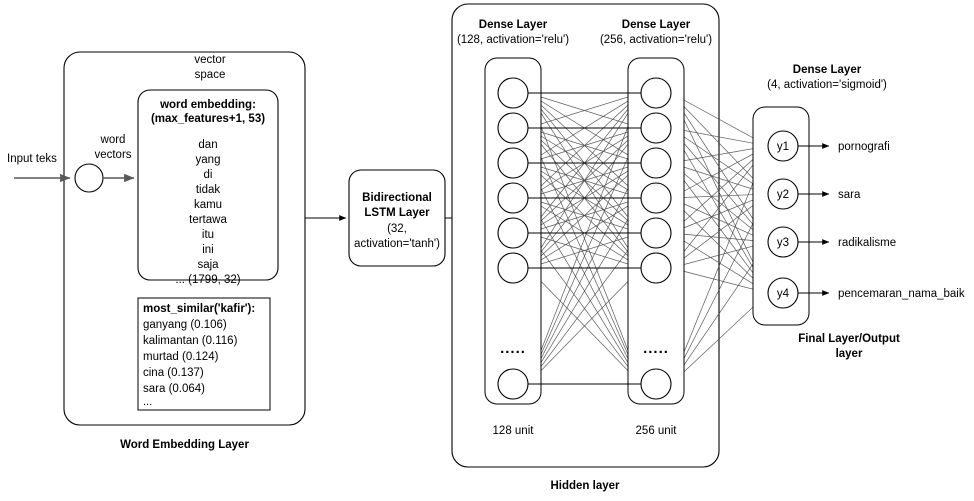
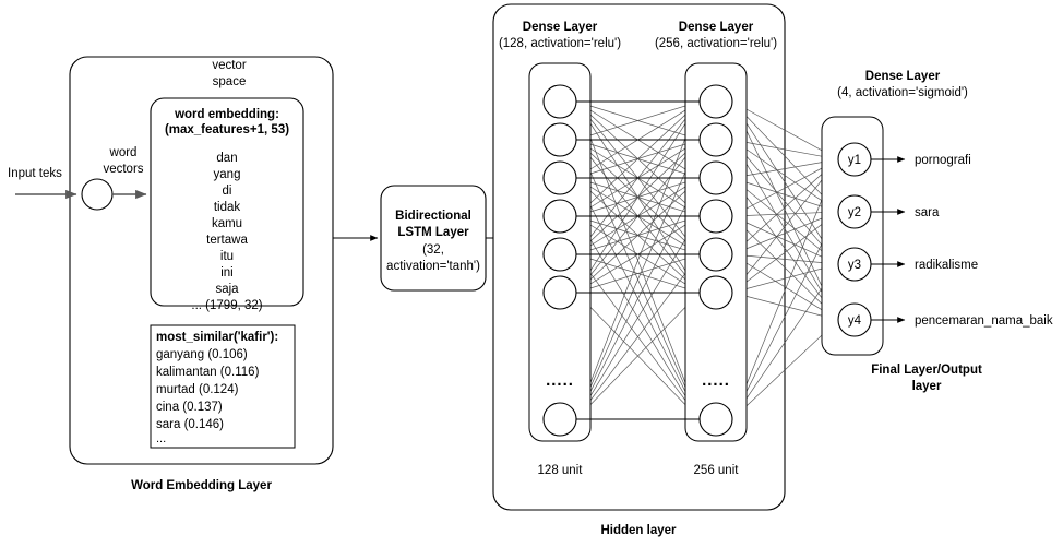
  Word Embedding Layer
  vector
  space
  word embedding:
  (max_features+1, 53)
  dan
  yang
  di
  tidak
  kamu
  tertawa
  itu
  ini
  saja
  ... (1799, 32)
  most_similar('kafir'):
  ganyang (0.106)
  kalimantan (0.116)
  murtad (0.124)
  cina (0.137)
- sara (0.064)
+ sara (0.146)
  ...
  Input teks
  word
  vectors
  Bidirectional
  LSTM Layer
  (32,
  activation='tanh')
  Hidden layer
  Dense Layer
  (128, activation='relu')
  Dense Layer
  (256, activation='relu')
  Dense Layer
  (4, activation='sigmoid')
  .....
  128 unit
  .....
  256 unit
  y1
  y2
  y3
  y4
  pornografi
  sara
  radikalisme
  pencemaran_nama_baik
  Final Layer/Output
  layer
